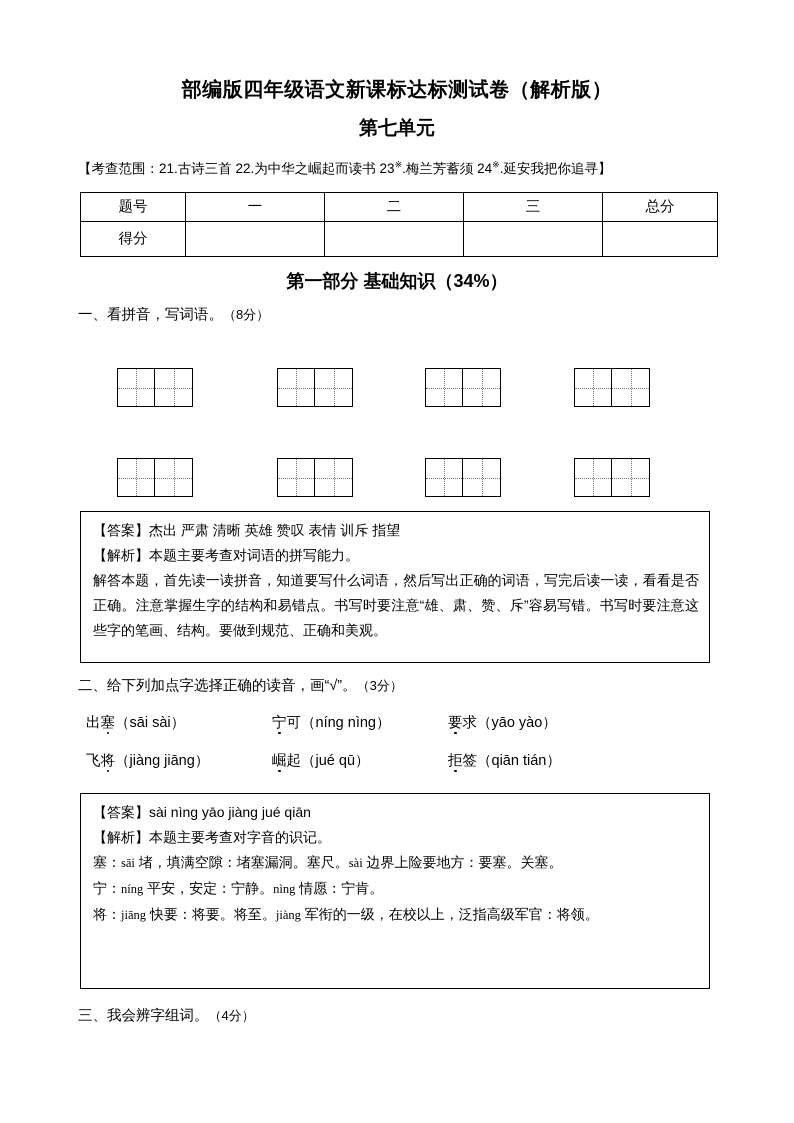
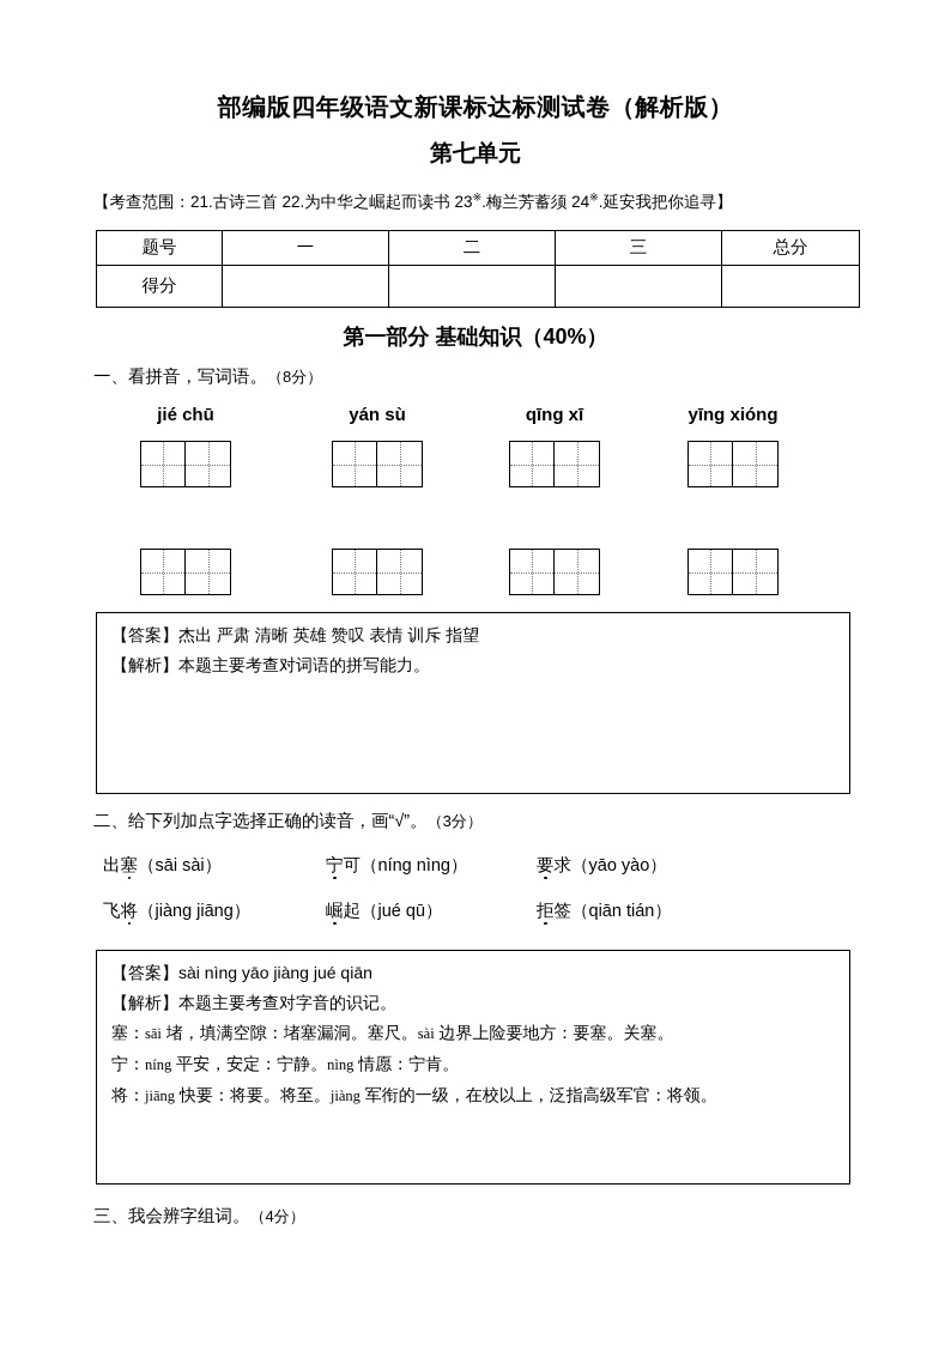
  部编版四年级语文新课标达标测试卷（解析版）
  第七单元
  【考查范围：21.古诗三首 22.为中华之崛起而读书 23※.梅兰芳蓄须 24※.延安我把你追寻】
  题号	一	二	三	总分
  得分
- 第一部分 基础知识（34%）
+ 第一部分 基础知识（40%）
  一、看拼音，写词语。（8分）
+ jié chū
+ yán sù
+ qīng xī
+ yīng xióng
  【答案】杰出 严肃 清晰 英雄 赞叹 表情 训斥 指望
  【解析】本题主要考查对词语的拼写能力。
- 解答本题，首先读一读拼音，知道要写什么词语，然后写出正确的词语，写完后读一读，看看是否正确。注意掌握生字的结构和易错点。书写时要注意“雄、肃、赞、斥”容易写错。书写时要注意这些字的笔画、结构。要做到规范、正确和美观。
  二、给下列加点字选择正确的读音，画“√”。（3分）
  出塞（sāi sài）
  宁可（níng nìng）
  要求（yāo yào）
  飞将（jiàng jiāng）
  崛起（jué qū）
  拒签（qiān tián）
  【答案】sài nìng yāo jiàng jué qiān
  【解析】本题主要考查对字音的识记。
  塞：sāi 堵，填满空隙：堵塞漏洞。塞尺。sài 边界上险要地方：要塞。关塞。
  宁：níng 平安，安定：宁静。nìng 情愿：宁肯。
  将：jiāng 快要：将要。将至。jiàng 军衔的一级，在校以上，泛指高级军官：将领。
  三、我会辨字组词。（4分）
